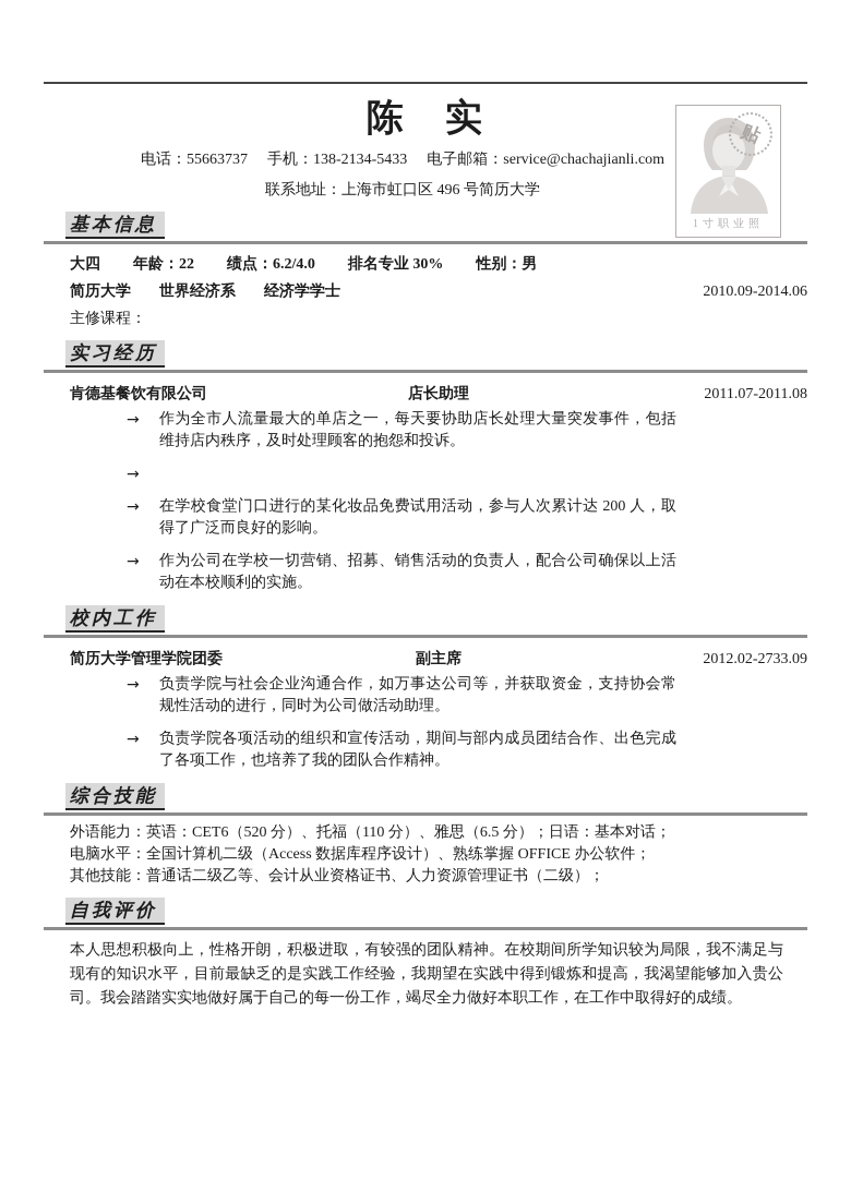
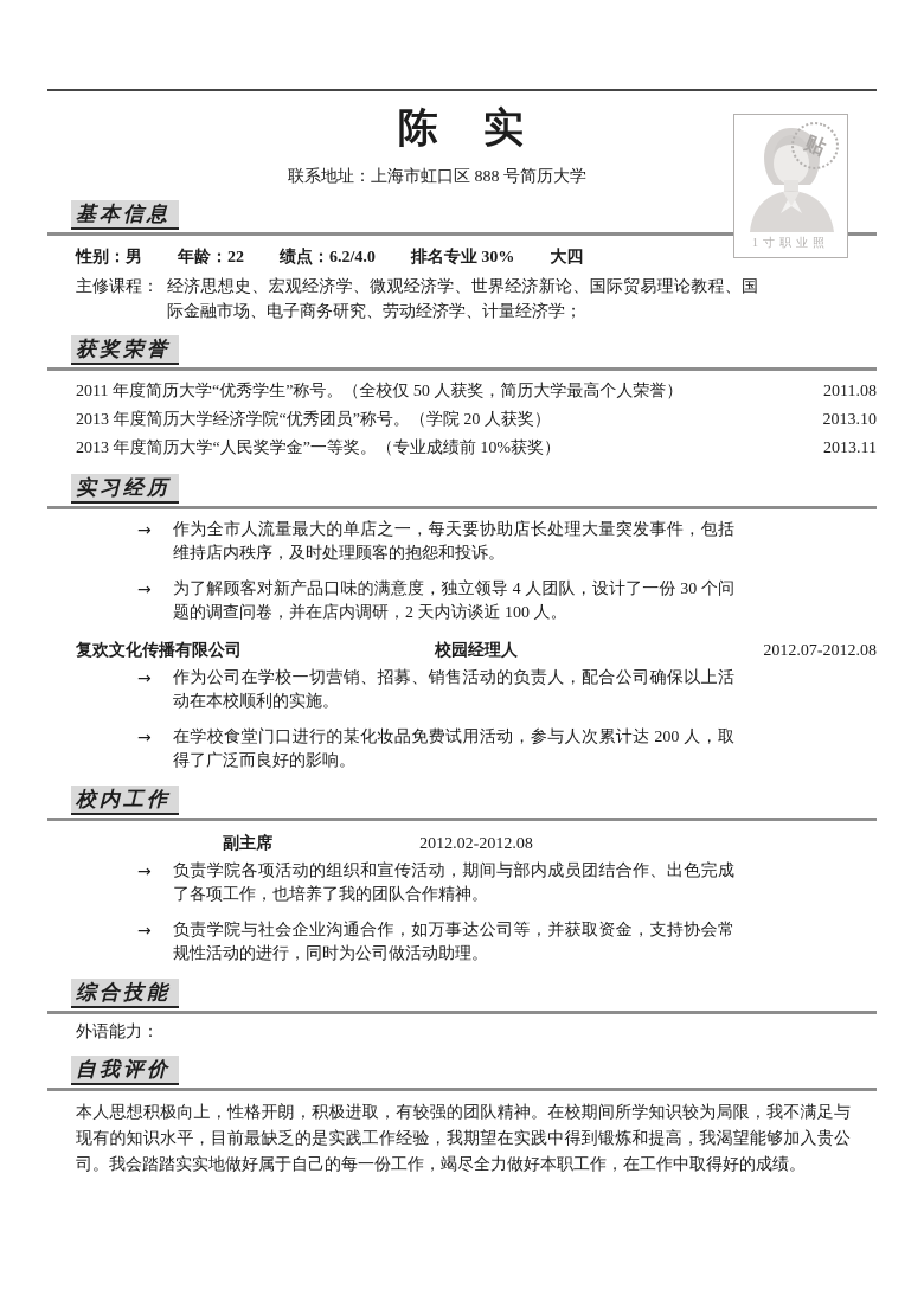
  1寸职业照
  陈 实
- 电话：55663737
- 手机：138-2134-5433
- 电子邮箱：service@chachajianli.com
- 联系地址：上海市虹口区 496 号简历大学
+ 联系地址：上海市虹口区 888 号简历大学
  基本信息
- 大四
+ 性别：男
  年龄：22
  绩点：6.2/4.0
  排名专业 30%
- 性别：男
+ 大四
- 简历大学
- 世界经济系
- 经济学学士
- 2010.09-2014.06
  主修课程：
+ 经济思想史、宏观经济学、微观经济学、世界经济新论、国际贸易理论教程、国际金融市场、电子商务研究、劳动经济学、计量经济学；
+ 获奖荣誉
+ 2011 年度简历大学“优秀学生”称号。（全校仅 50 人获奖，简历大学最高个人荣誉）
+ 2011.08
+ 2013 年度简历大学经济学院“优秀团员”称号。（学院 20 人获奖）
+ 2013.10
+ 2013 年度简历大学“人民奖学金”一等奖。（专业成绩前 10%获奖）
+ 2013.11
  实习经历
- 肯德基餐饮有限公司
- 店长助理
- 2011.07-2011.08
  →
  作为全市人流量最大的单店之一，每天要协助店长处理大量突发事件，包括维持店内秩序，及时处理顾客的抱怨和投诉。
  →
+ 为了解顾客对新产品口味的满意度，独立领导 4 人团队，设计了一份 30 个问题的调查问卷，并在店内调研，2 天内访谈近 100 人。
+ 复欢文化传播有限公司
+ 校园经理人
+ 2012.07-2012.08
  →
- 在学校食堂门口进行的某化妆品免费试用活动，参与人次累计达 200 人，取得了广泛而良好的影响。
+ 作为公司在学校一切营销、招募、销售活动的负责人，配合公司确保以上活动在本校顺利的实施。
  →
- 作为公司在学校一切营销、招募、销售活动的负责人，配合公司确保以上活动在本校顺利的实施。
+ 在学校食堂门口进行的某化妆品免费试用活动，参与人次累计达 200 人，取得了广泛而良好的影响。
  校内工作
- 简历大学管理学院团委
  副主席
- 2012.02-2733.09
+ 2012.02-2012.08
  →
- 负责学院与社会企业沟通合作，如万事达公司等，并获取资金，支持协会常规性活动的进行，同时为公司做活动助理。
+ 负责学院各项活动的组织和宣传活动，期间与部内成员团结合作、出色完成了各项工作，也培养了我的团队合作精神。
  →
- 负责学院各项活动的组织和宣传活动，期间与部内成员团结合作、出色完成了各项工作，也培养了我的团队合作精神。
+ 负责学院与社会企业沟通合作，如万事达公司等，并获取资金，支持协会常规性活动的进行，同时为公司做活动助理。
  综合技能
  外语能力：
- 英语：CET6（520 分）、托福（110 分）、雅思（6.5 分）；日语：基本对话；
- 电脑水平：
- 全国计算机二级（Access 数据库程序设计）、熟练掌握 OFFICE 办公软件；
- 其他技能：
- 普通话二级乙等、会计从业资格证书、人力资源管理证书（二级）；
  自我评价
  本人思想积极向上，性格开朗，积极进取，有较强的团队精神。在校期间所学知识较为局限，我不满足与现有的知识水平，目前最缺乏的是实践工作经验，我期望在实践中得到锻炼和提高，我渴望能够加入贵公司。我会踏踏实实地做好属于自己的每一份工作，竭尽全力做好本职工作，在工作中取得好的成绩。
